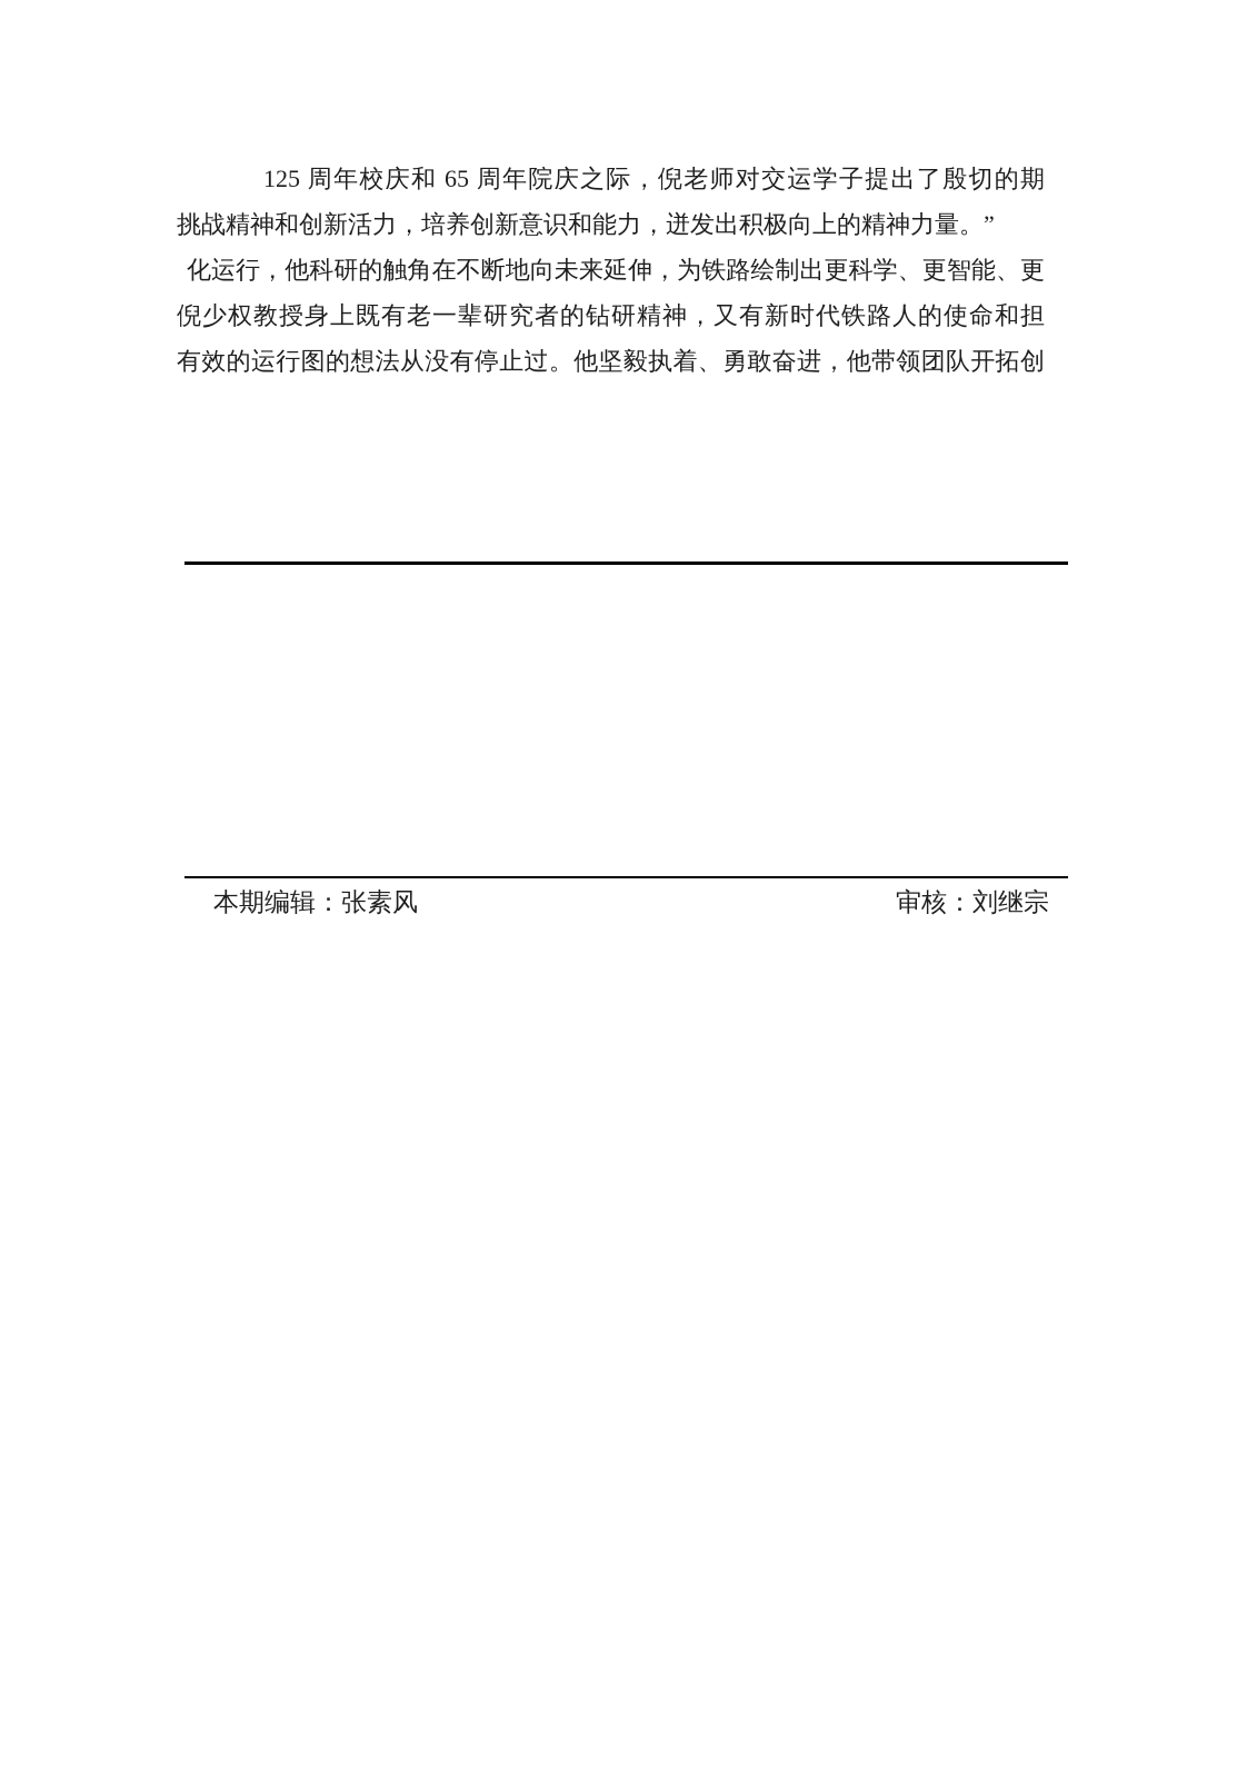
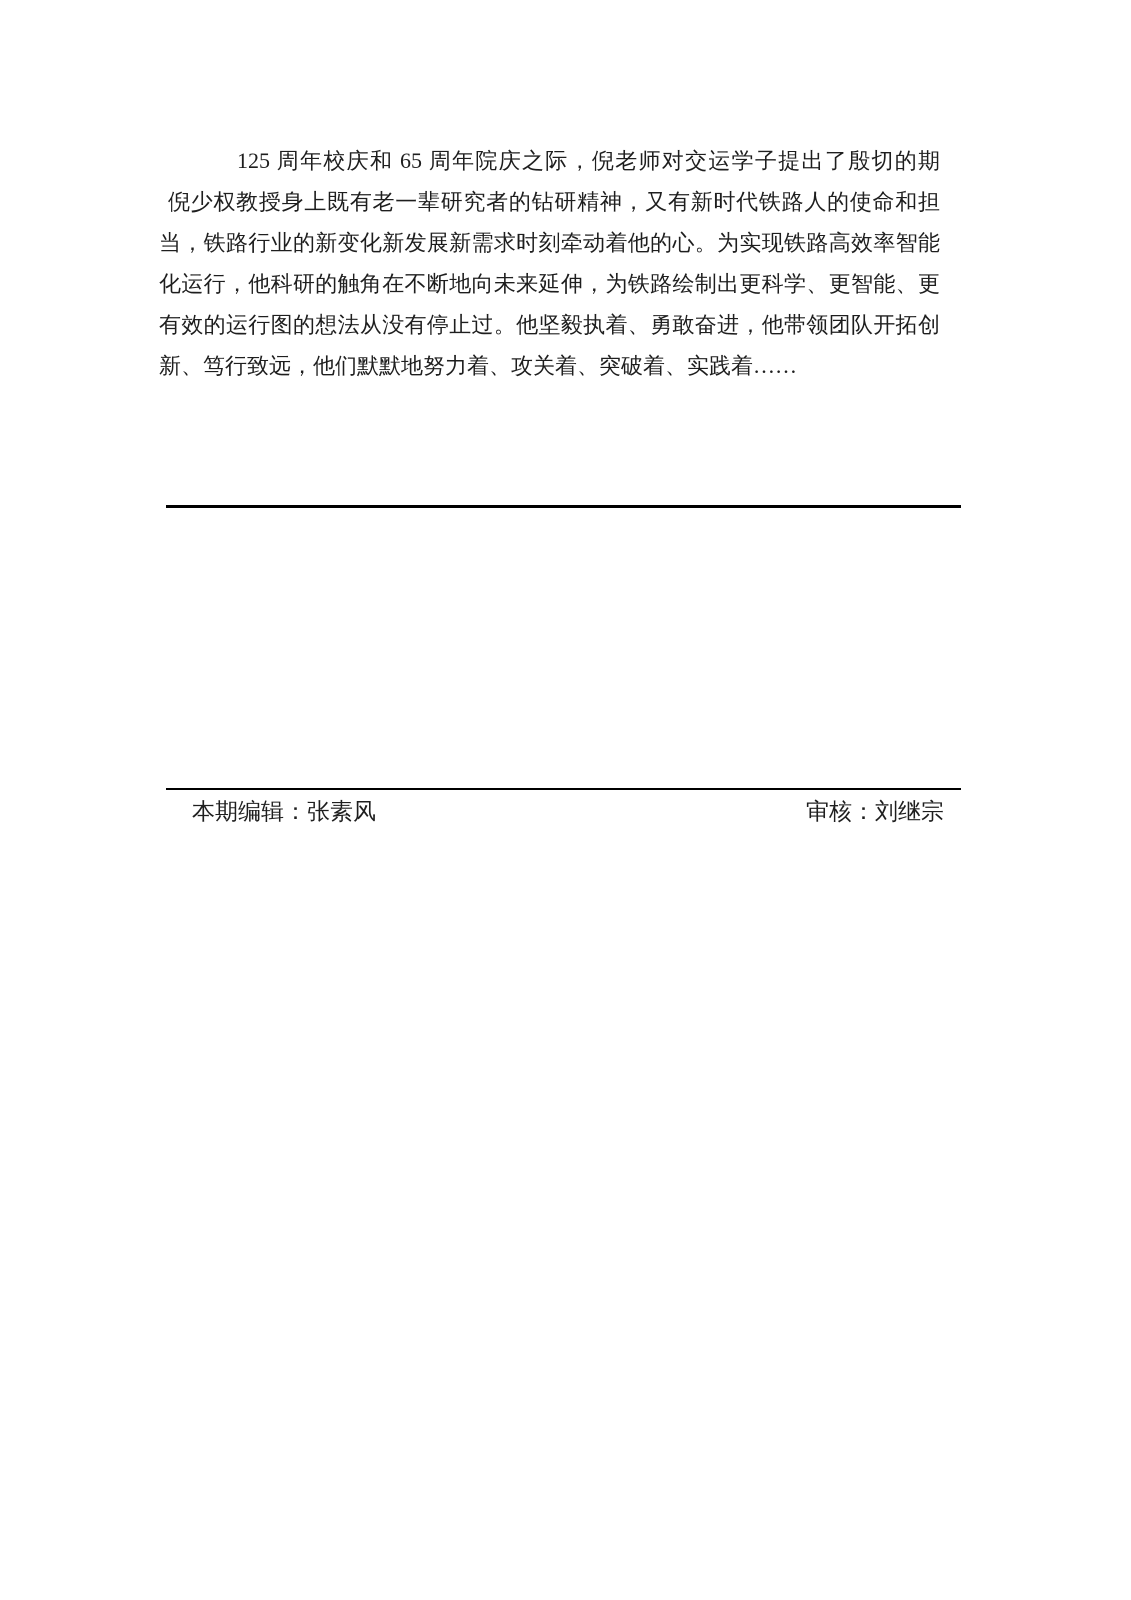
  125 周年校庆和 65 周年院庆之际，倪老师对交运学子提出了殷切的期
- 挑战精神和创新活力，培养创新意识和能力，迸发出积极向上的精神力量。”
- 化运行，他科研的触角在不断地向未来延伸，为铁路绘制出更科学、更智能、更
+ 倪少权教授身上既有老一辈研究者的钻研精神，又有新时代铁路人的使命和担
+ 当，铁路行业的新变化新发展新需求时刻牵动着他的心。为实现铁路高效率智能
- 倪少权教授身上既有老一辈研究者的钻研精神，又有新时代铁路人的使命和担
+ 化运行，他科研的触角在不断地向未来延伸，为铁路绘制出更科学、更智能、更
  有效的运行图的想法从没有停止过。他坚毅执着、勇敢奋进，他带领团队开拓创
+ 新、笃行致远，他们默默地努力着、攻关着、突破着、实践着……
  本期编辑：张素风
  审核：刘继宗
